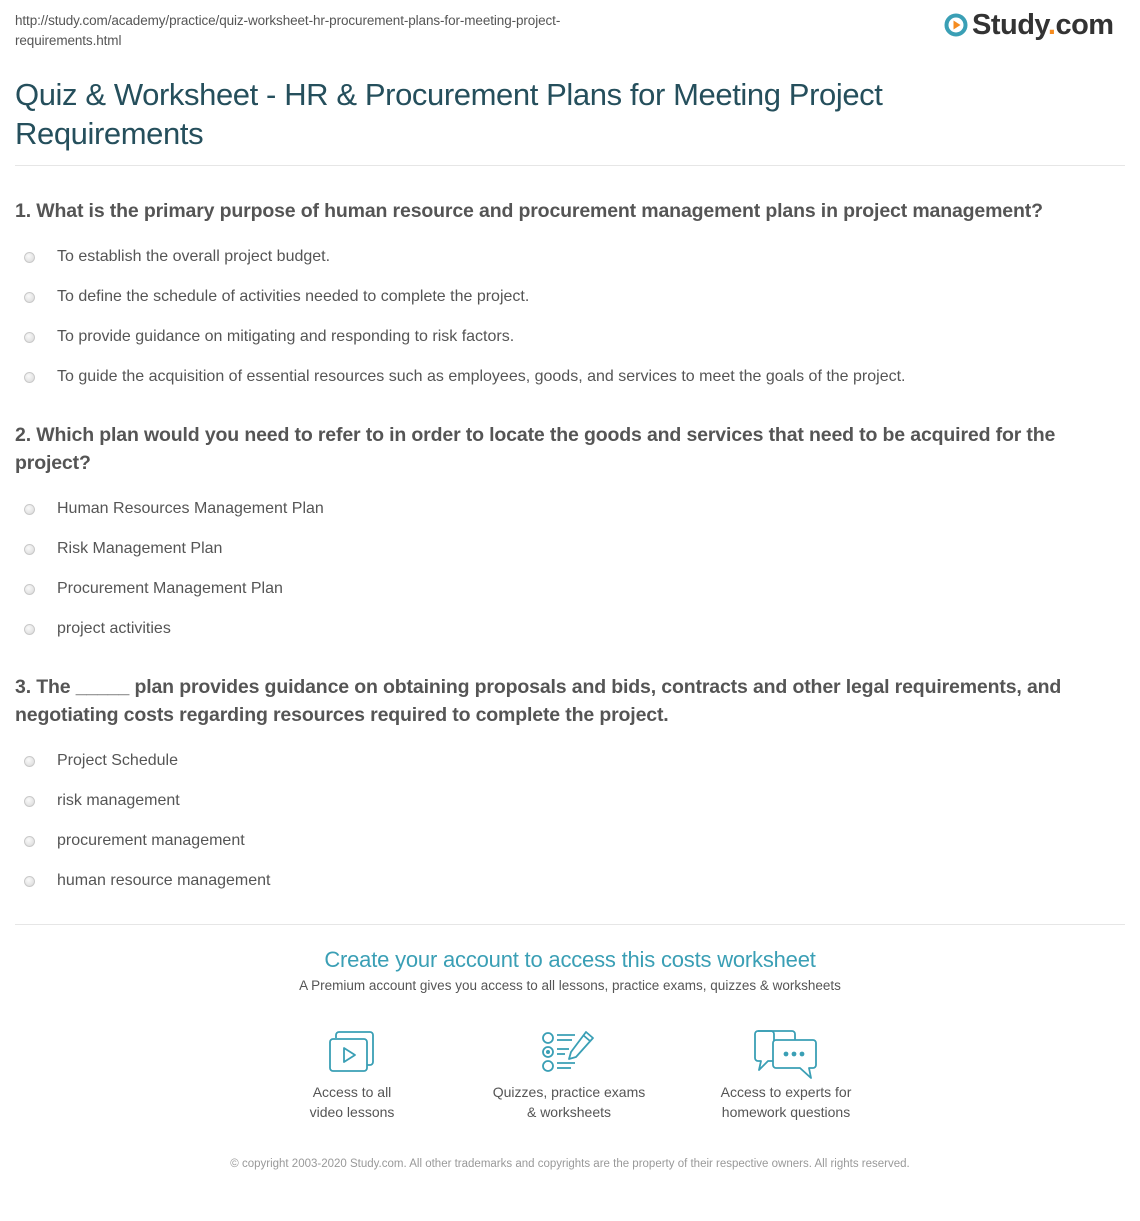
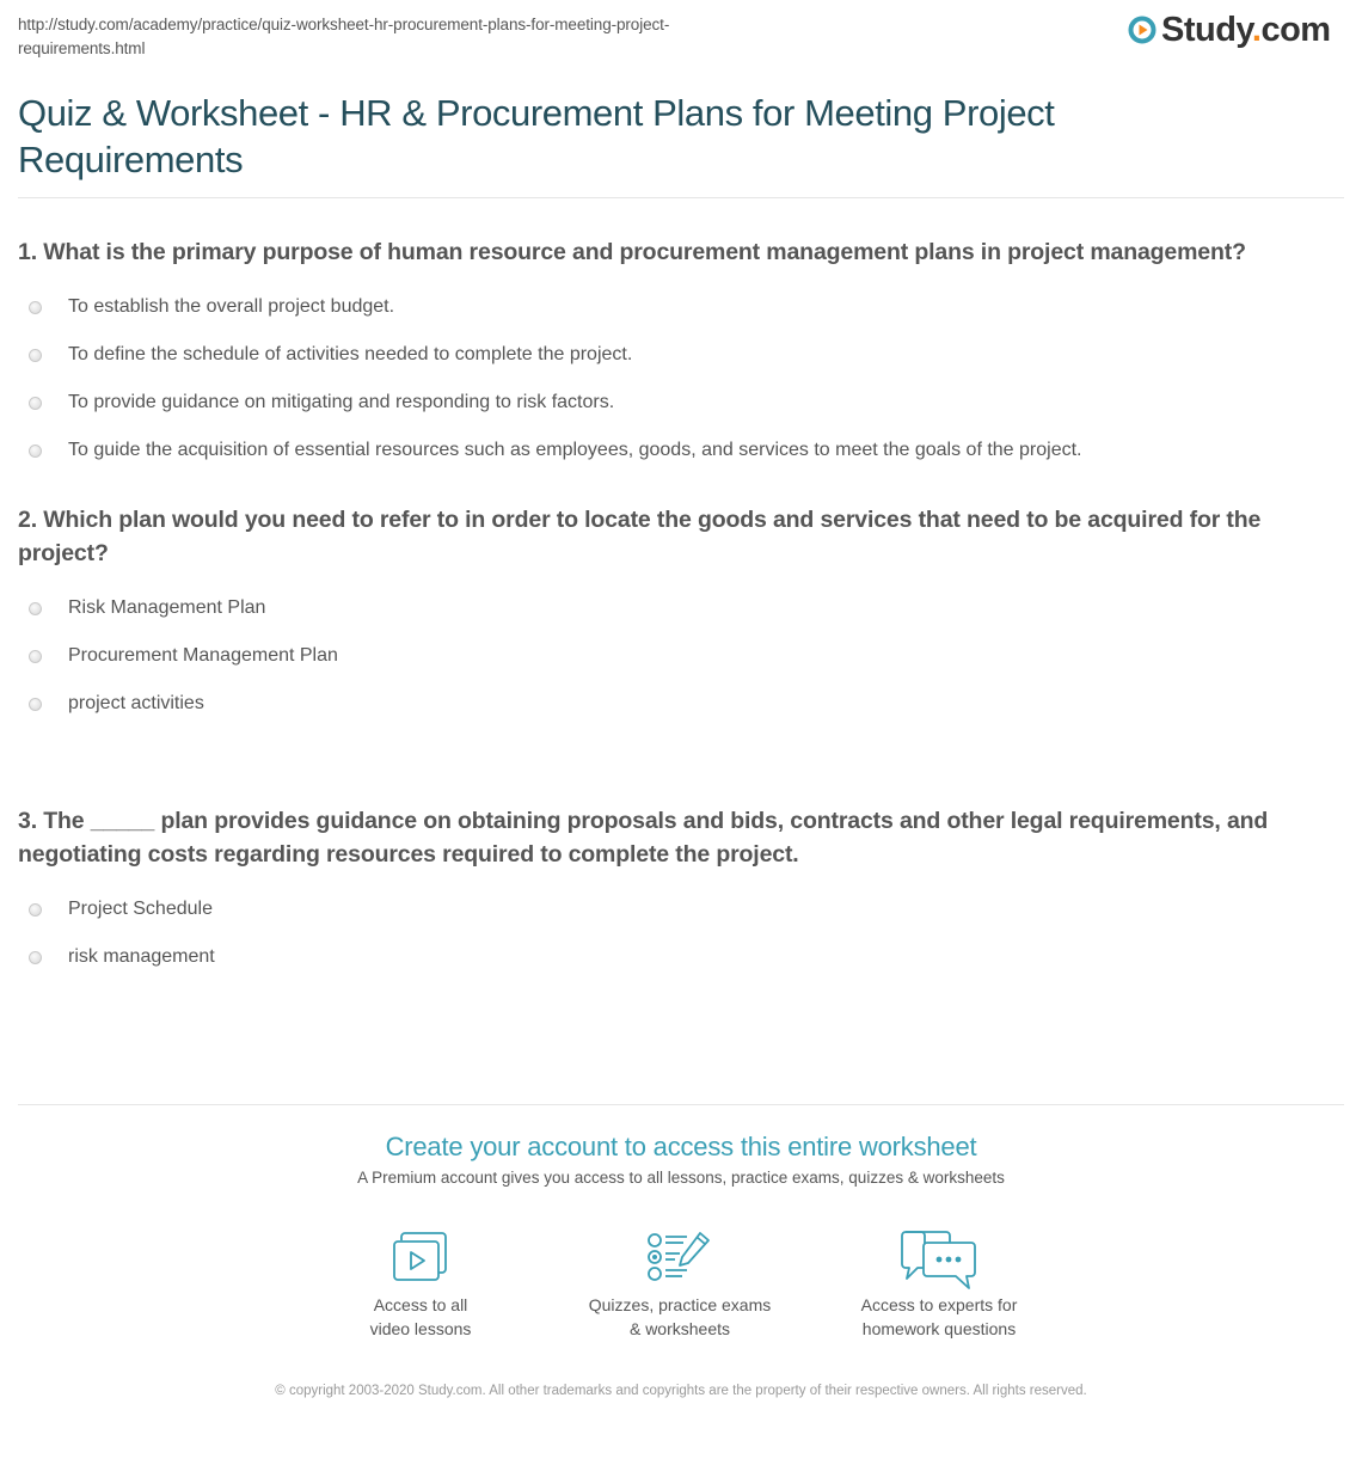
  http://study.com/academy/practice/quiz-worksheet-hr-procurement-plans-for-meeting-project-requirements.html
  Study.com
  Quiz & Worksheet - HR & Procurement Plans for Meeting Project Requirements
  1. What is the primary purpose of human resource and procurement management plans in project management?
  To establish the overall project budget.
  To define the schedule of activities needed to complete the project.
  To provide guidance on mitigating and responding to risk factors.
  To guide the acquisition of essential resources such as employees, goods, and services to meet the goals of the project.
  2. Which plan would you need to refer to in order to locate the goods and services that need to be acquired for the project?
- Human Resources Management Plan
  Risk Management Plan
  Procurement Management Plan
  project activities
  3. The _____ plan provides guidance on obtaining proposals and bids, contracts and other legal requirements, and negotiating costs regarding resources required to complete the project.
  Project Schedule
  risk management
- procurement management
- human resource management
- Create your account to access this costs worksheet
+ Create your account to access this entire worksheet
  A Premium account gives you access to all lessons, practice exams, quizzes & worksheets
  Access to all
  video lessons
  Quizzes, practice exams
  & worksheets
  Access to experts for
  homework questions
  © copyright 2003-2020 Study.com. All other trademarks and copyrights are the property of their respective owners. All rights reserved.
